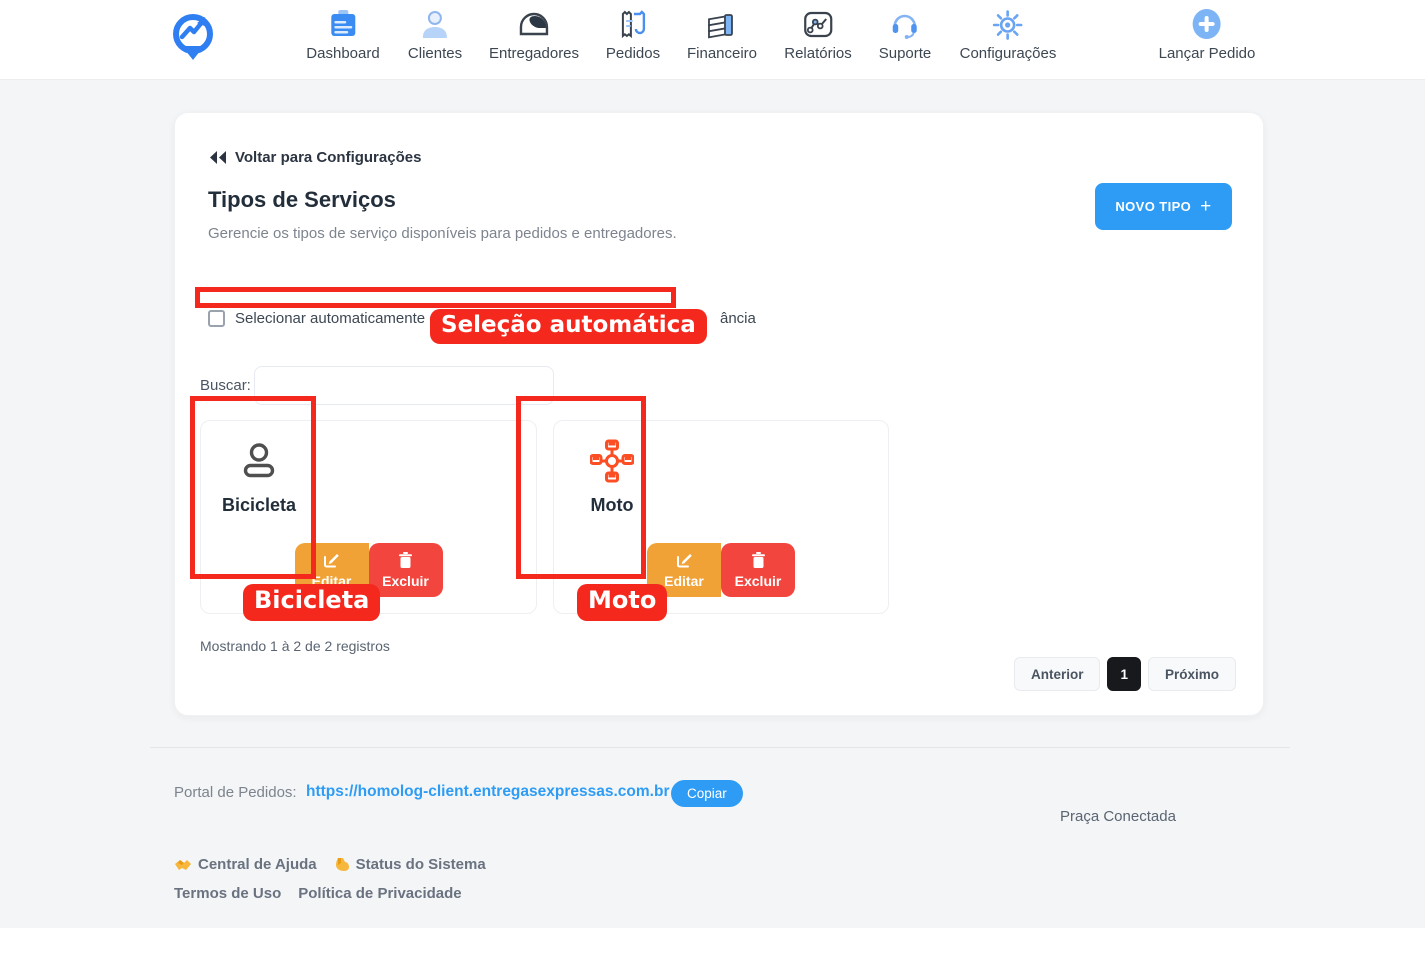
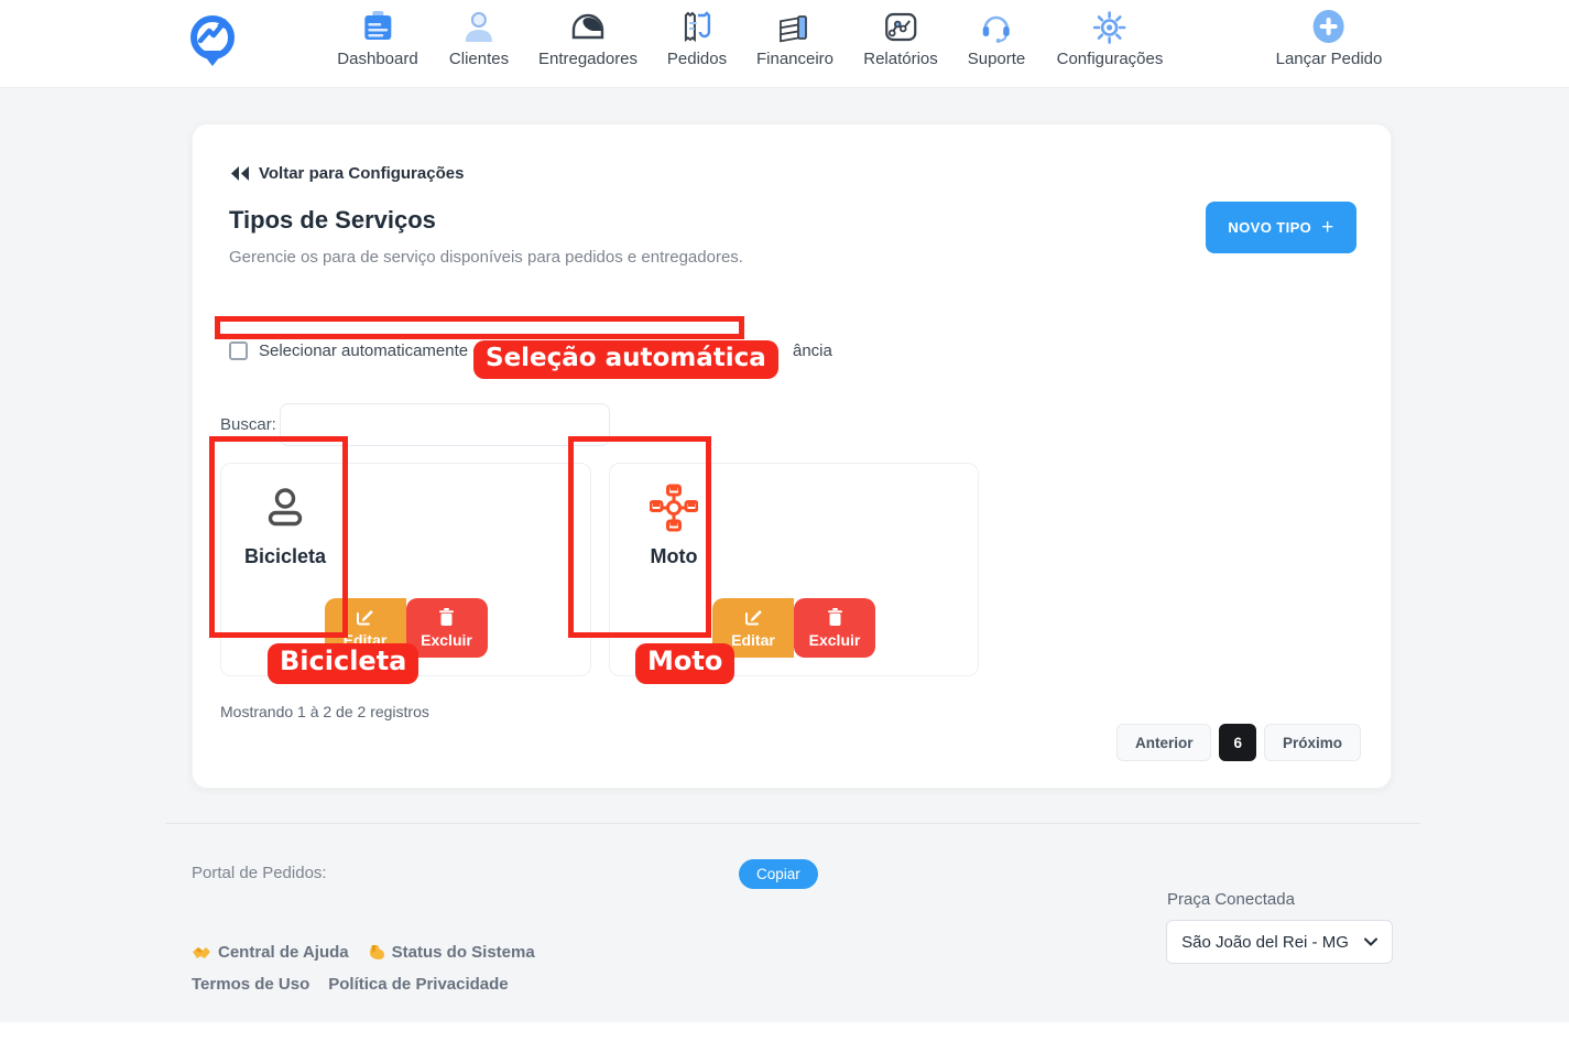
  Dashboard
  Clientes
  Entregadores
  Pedidos
  Financeiro
  Relatórios
  Suporte
  Configurações
  Lançar Pedido
  Voltar para Configurações
  Tipos de Serviços
- Gerencie os tipos de serviço disponíveis para pedidos e entregadores.
+ Gerencie os para de serviço disponíveis para pedidos e entregadores.
  NOVO TIPO
  +
  Selecionar automaticamente
  ância
  Buscar:
  Bicicleta
  Editar
  Excluir
  Moto
  Editar
  Excluir
  Mostrando 1 à 2 de 2 registros
  Anterior
- 1
+ 6
  Próximo
  Portal de Pedidos:
- https://homolog-client.entregasexpressas.com.br
  Copiar
  Praça Conectada
+ São João del Rei - MG
  Central de Ajuda
  Status do Sistema
  Termos de Uso
  Política de Privacidade
  Seleção automática
  Bicicleta
  Moto
